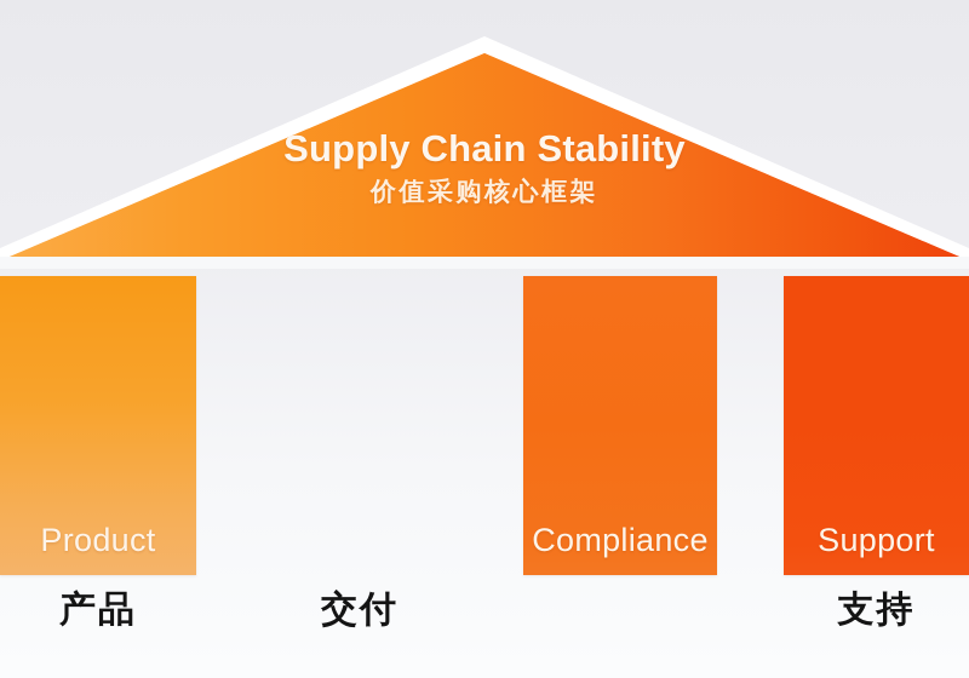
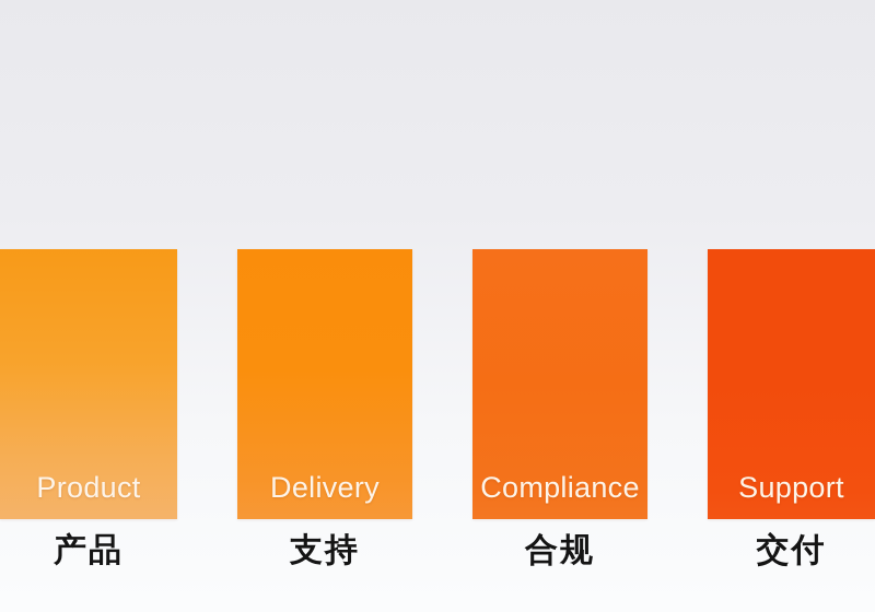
- Supply Chain Stability
- 价值采购核心框架
  Product
+ Delivery
  Compliance
  Support
  产品
- 交付
+ 支持
+ 合规
- 支持
+ 交付
